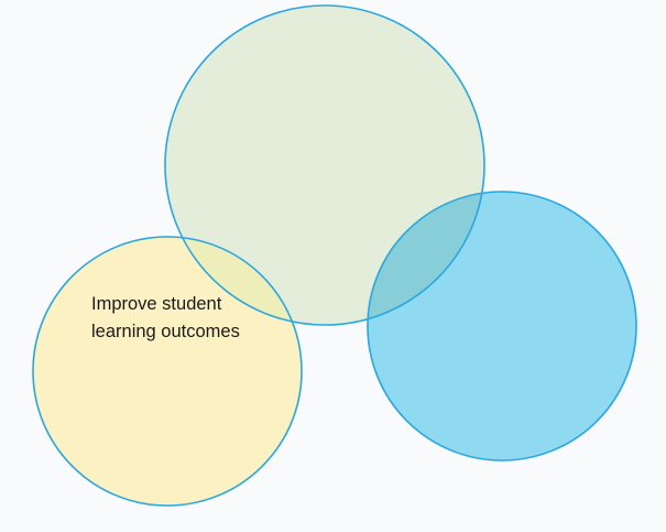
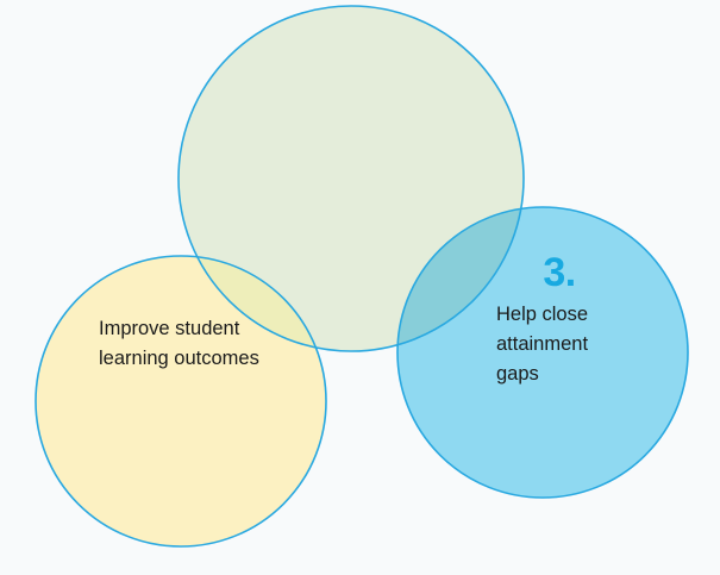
  Improve student
  learning outcomes
+ 3.
+ Help close
+ attainment
+ gaps
